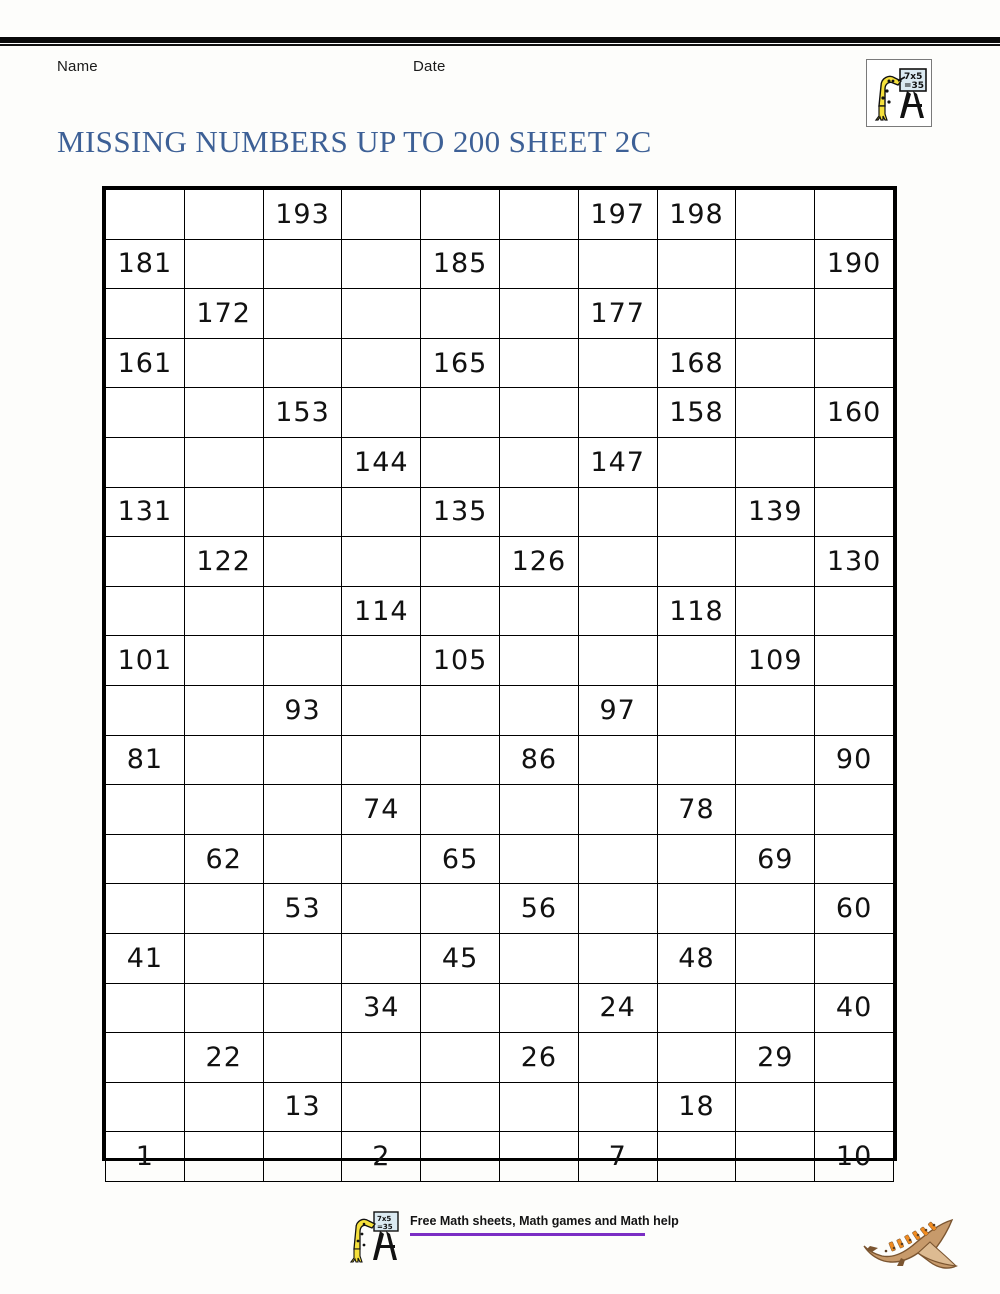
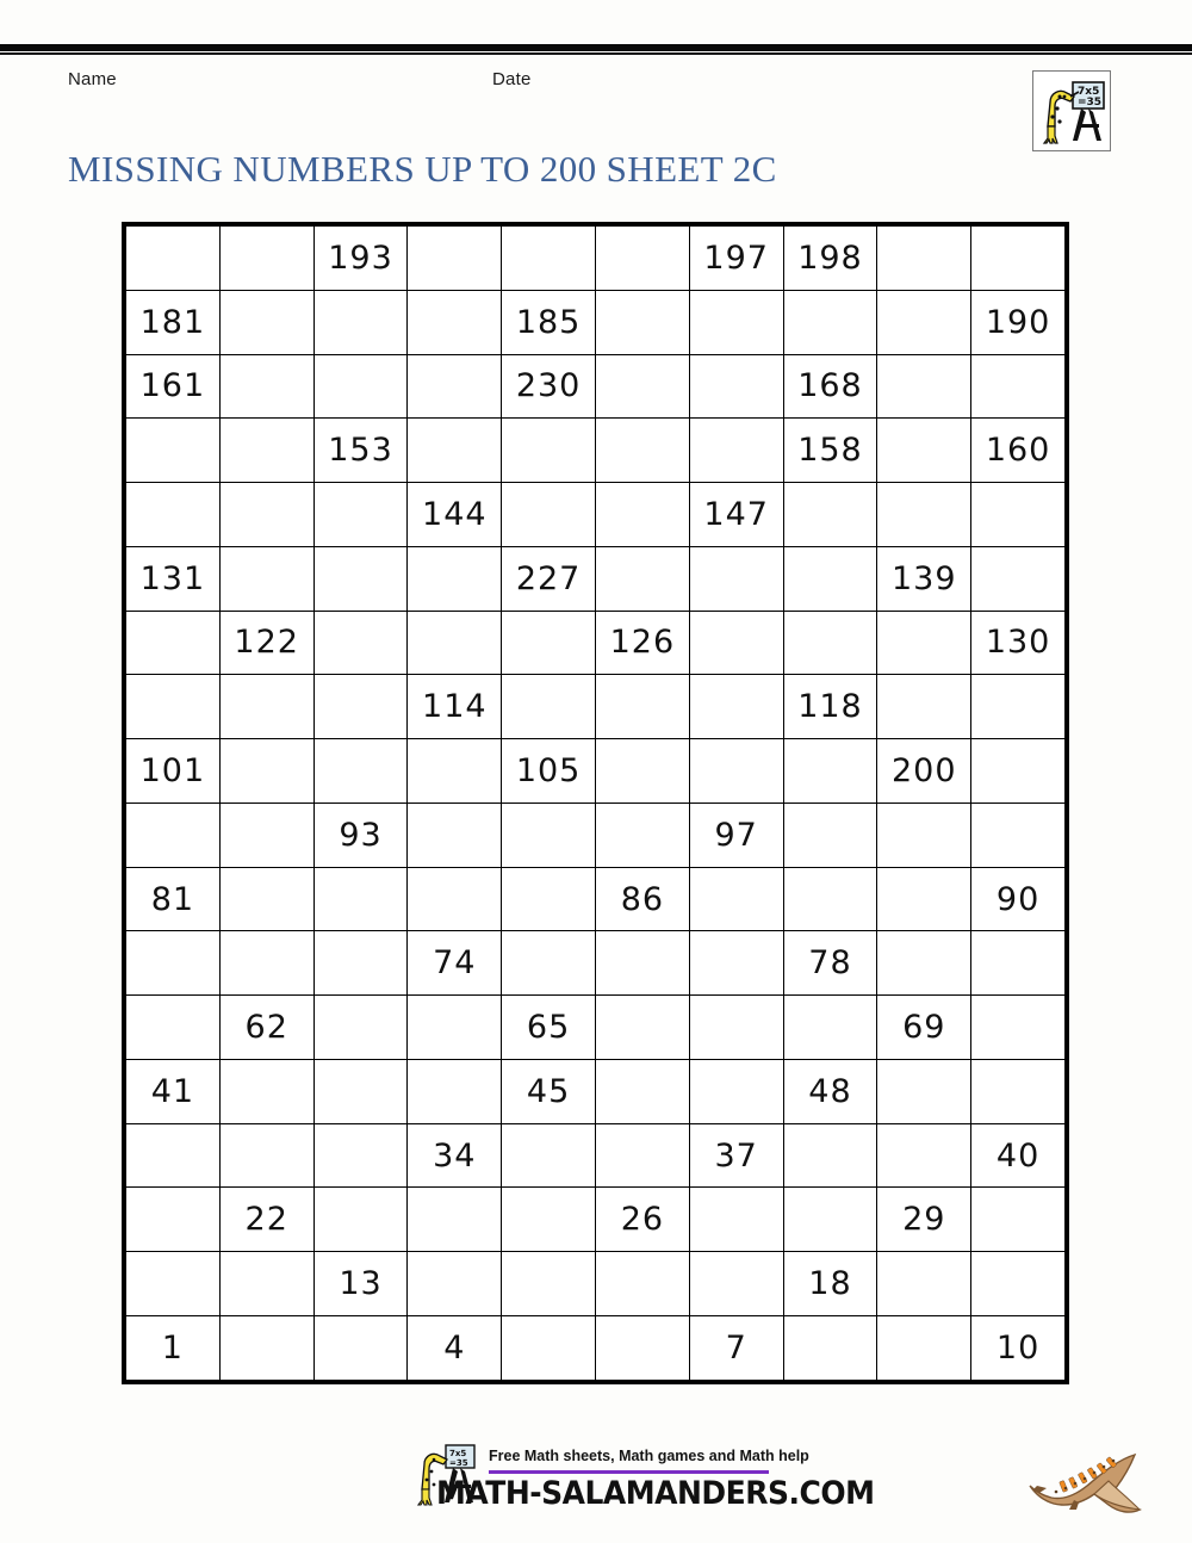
  Name
  Date
  7x5
  =35
  MISSING NUMBERS UP TO 200 SHEET 2C
  		193				197	198
  181				185					190
- 	172					177
- 161				165			168
+ 161				230			168
  		153					158		160
  			144			147
- 131				135				139
+ 131				227				139
  	122				126				130
  			114				118
- 101				105				109
+ 101				105				200
  		93				97
  81					86				90
  			74				78
  	62			65				69
- 		53			56				60
  41				45			48
- 			34			24			40
+ 			34			37			40
  	22				26			29
  		13					18
- 1			2			7			10
+ 1			4			7			10
  7x5
  =35
  Free Math sheets, Math games and Math help
+ MATH-SALAMANDERS.COM
